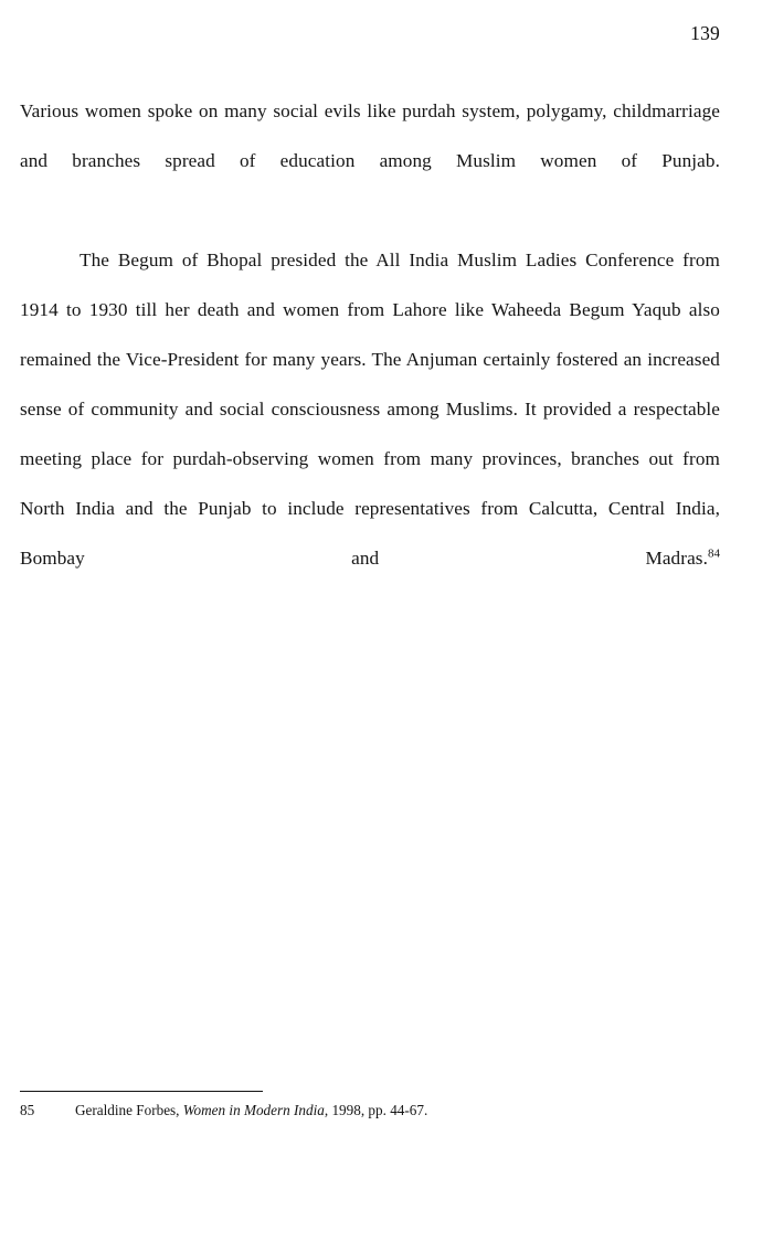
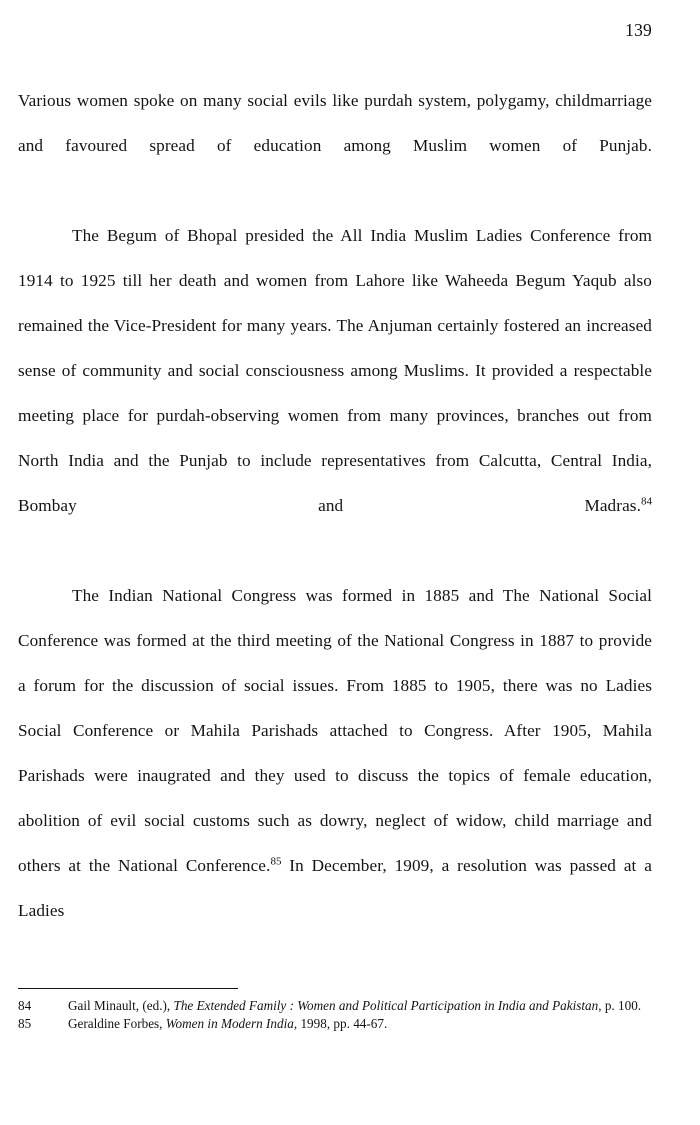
  139
- Various women spoke on many social evils like purdah system, polygamy, childmarriage and branches spread of education among Muslim women of Punjab.
+ Various women spoke on many social evils like purdah system, polygamy, childmarriage and favoured spread of education among Muslim women of Punjab.
- The Begum of Bhopal presided the All India Muslim Ladies Conference from 1914 to 1930 till her death and women from Lahore like Waheeda Begum Yaqub also remained the Vice-President for many years. The Anjuman certainly fostered an increased sense of community and social consciousness among Muslims. It provided a respectable meeting place for purdah-observing women from many provinces, branches out from North India and the Punjab to include representatives from Calcutta, Central India, Bombay and Madras.84
+ The Begum of Bhopal presided the All India Muslim Ladies Conference from 1914 to 1925 till her death and women from Lahore like Waheeda Begum Yaqub also remained the Vice-President for many years. The Anjuman certainly fostered an increased sense of community and social consciousness among Muslims. It provided a respectable meeting place for purdah-observing women from many provinces, branches out from North India and the Punjab to include representatives from Calcutta, Central India, Bombay and Madras.84
+ The Indian National Congress was formed in 1885 and The National Social Conference was formed at the third meeting of the National Congress in 1887 to provide a forum for the discussion of social issues. From 1885 to 1905, there was no Ladies Social Conference or Mahila Parishads attached to Congress. After 1905, Mahila Parishads were inaugrated and they used to discuss the topics of female education, abolition of evil social customs such as dowry, neglect of widow, child marriage and others at the National Conference.85 In December, 1909, a resolution was passed at a Ladies
+ 84
+ Gail Minault, (ed.), The Extended Family : Women and Political Participation in India and Pakistan, p. 100.
  85
  Geraldine Forbes, Women in Modern India, 1998, pp. 44-67.
